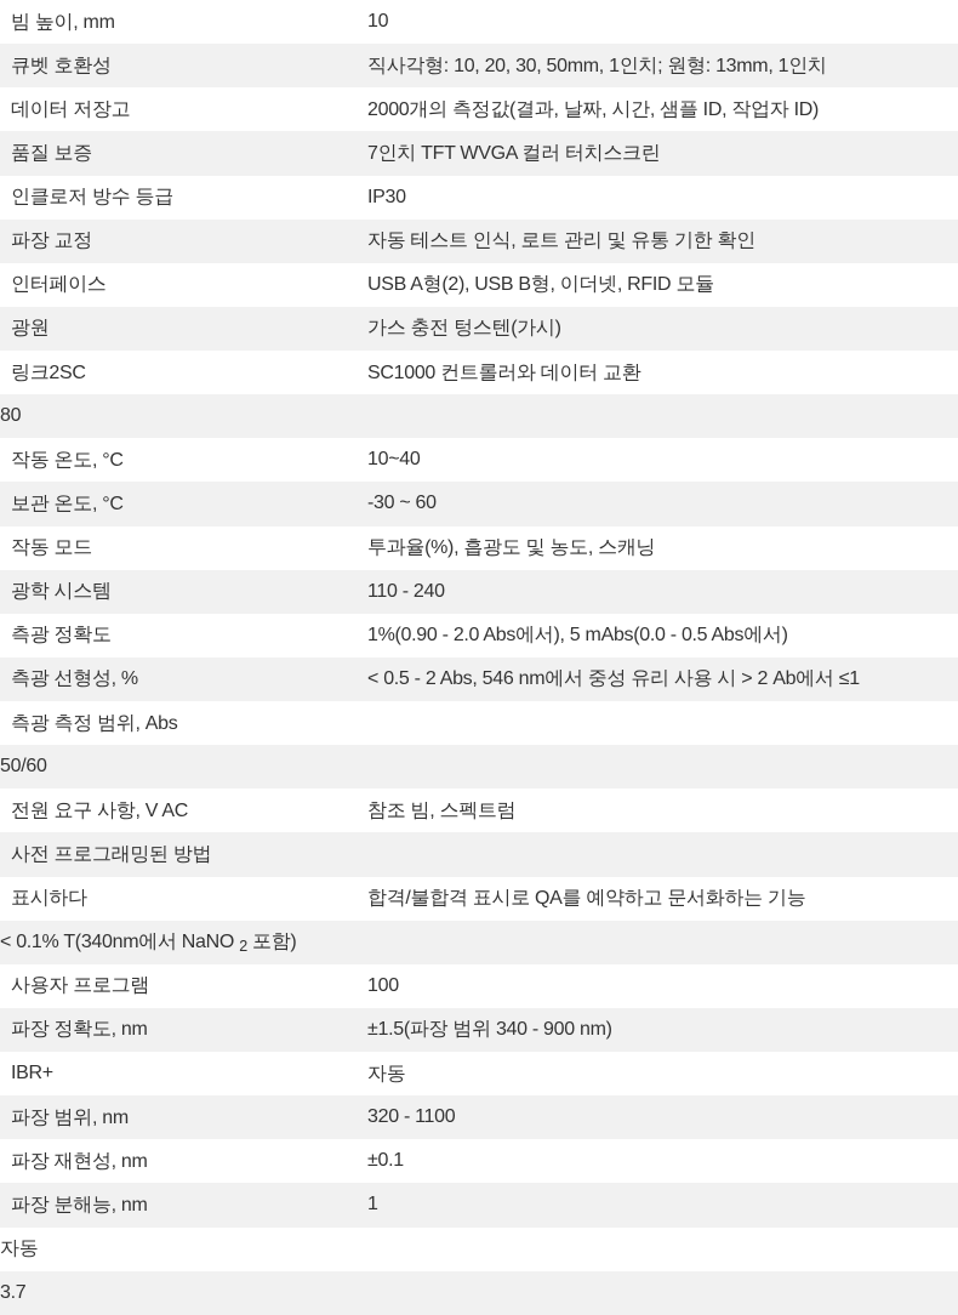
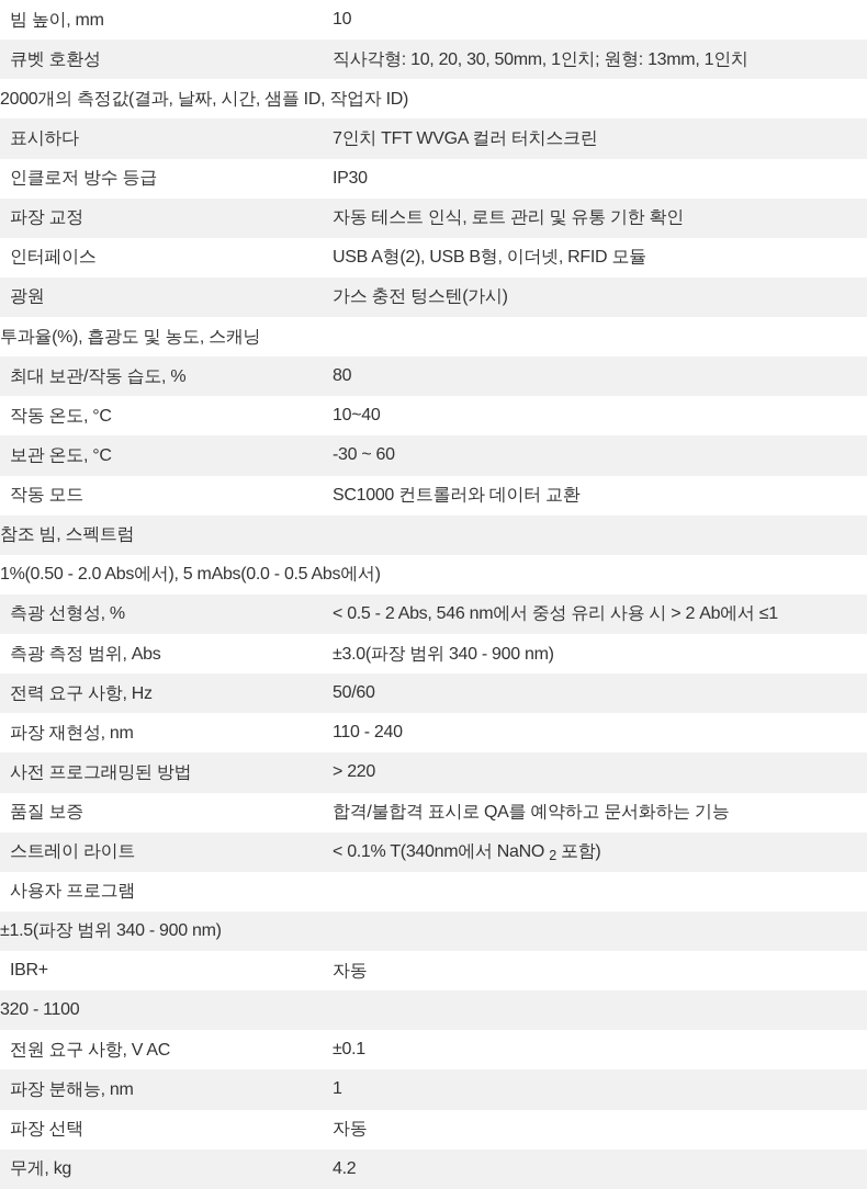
  빔 높이, mm
  10
  큐벳 호환성
  직사각형: 10, 20, 30, 50mm, 1인치; 원형: 13mm, 1인치
- 데이터 저장고
  2000개의 측정값(결과, 날짜, 시간, 샘플 ID, 작업자 ID)
- 품질 보증
+ 표시하다
  7인치 TFT WVGA 컬러 터치스크린
  인클로저 방수 등급
  IP30
  파장 교정
  자동 테스트 인식, 로트 관리 및 유통 기한 확인
  인터페이스
  USB A형(2), USB B형, 이더넷, RFID 모듈
  광원
  가스 충전 텅스텐(가시)
- 링크2SC
- SC1000 컨트롤러와 데이터 교환
+ 투과율(%), 흡광도 및 농도, 스캐닝
+ 최대 보관/작동 습도, %
  80
  작동 온도, °C
  10~40
  보관 온도, °C
  -30 ~ 60
  작동 모드
- 투과율(%), 흡광도 및 농도, 스캐닝
+ SC1000 컨트롤러와 데이터 교환
- 광학 시스템
- 110 - 240
+ 참조 빔, 스펙트럼
- 측광 정확도
- 1%(0.90 - 2.0 Abs에서), 5 mAbs(0.0 - 0.5 Abs에서)
+ 1%(0.50 - 2.0 Abs에서), 5 mAbs(0.0 - 0.5 Abs에서)
  측광 선형성, %
  < 0.5 - 2 Abs, 546 nm에서 중성 유리 사용 시 > 2 Ab에서 ≤1
  측광 측정 범위, Abs
+ ±3.0(파장 범위 340 - 900 nm)
+ 전력 요구 사항, Hz
  50/60
- 전원 요구 사항, V AC
+ 파장 재현성, nm
- 참조 빔, 스펙트럼
+ 110 - 240
  사전 프로그래밍된 방법
+ > 220
- 표시하다
+ 품질 보증
  합격/불합격 표시로 QA를 예약하고 문서화하는 기능
+ 스트레이 라이트
  < 0.1% T(340nm에서 NaNO 2 포함)
  사용자 프로그램
- 100
- 파장 정확도, nm
  ±1.5(파장 범위 340 - 900 nm)
  IBR+
  자동
- 파장 범위, nm
  320 - 1100
- 파장 재현성, nm
+ 전원 요구 사항, V AC
  ±0.1
  파장 분해능, nm
  1
+ 파장 선택
  자동
+ 무게, kg
- 3.7
+ 4.2
